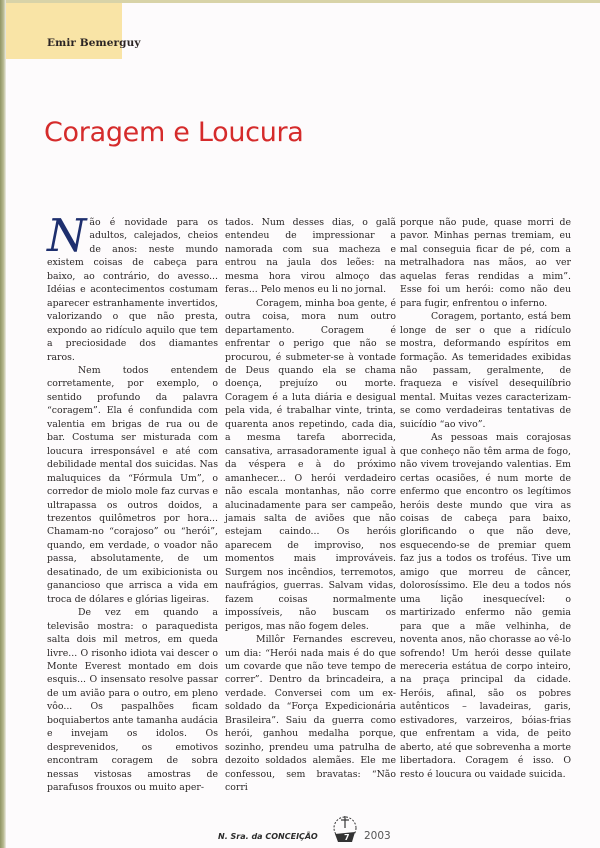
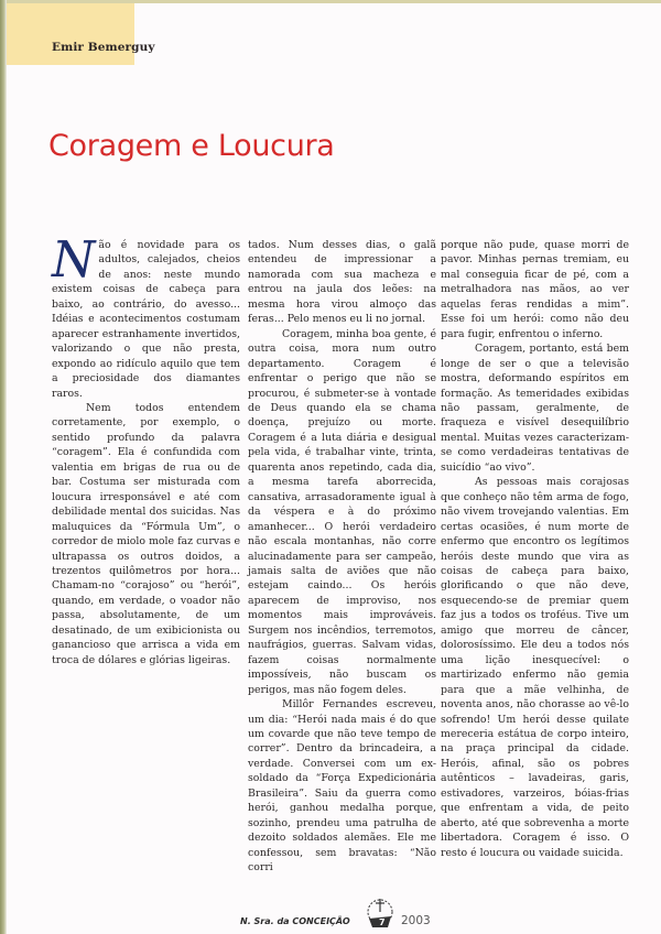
  Emir Bemerguy
  Coragem e Loucura
  N
  ão é novidade para os adultos, calejados, cheios de anos: neste mundo existem coisas de cabeça para baixo, ao contrário, do avesso... Idéias e acontecimentos costumam aparecer estranhamente invertidos, valorizando o que não presta, expondo ao ridículo aquilo que tem a preciosidade dos diamantes raros.
  Nem todos entendem corretamente, por exemplo, o sentido profundo da palavra “coragem”. Ela é confundida com valentia em brigas de rua ou de bar. Costuma ser misturada com loucura irresponsável e até com debilidade mental dos suicidas. Nas maluquices da “Fórmula Um”, o corredor de miolo mole faz curvas e ultrapassa os outros doidos, a trezentos quilômetros por hora... Chamam-no “corajoso” ou “herói”, quando, em verdade, o voador não passa, absolutamente, de um desatinado, de um exibicionista ou ganancioso que arrisca a vida em troca de dólares e glórias ligeiras.
- De vez em quando a televisão mostra: o paraquedista salta dois mil metros, em queda livre... O risonho idiota vai descer o Monte Everest montado em dois esquis... O insensato resolve passar de um avião para o outro, em pleno vôo... Os paspalhões ficam boquiabertos ante tamanha audácia e invejam os idolos. Os desprevenidos, os emotivos encontram coragem de sobra nessas vistosas amostras de parafusos frouxos ou muito aper-
  tados. Num desses dias, o galã entendeu de impressionar a namorada com sua macheza e entrou na jaula dos leões: na mesma hora virou almoço das feras... Pelo menos eu li no jornal.
  Coragem, minha boa gente, é outra coisa, mora num outro departamento. Coragem é enfrentar o perigo que não se procurou, é submeter-se à vontade de Deus quando ela se chama doença, prejuízo ou morte. Coragem é a luta diária e desigual pela vida, é trabalhar vinte, trinta, quarenta anos repetindo, cada dia, a mesma tarefa aborrecida, cansativa, arrasadoramente igual à da véspera e à do próximo amanhecer... O herói verdadeiro não escala montanhas, não corre alucinadamente para ser campeão, jamais salta de aviões que não estejam caindo... Os heróis aparecem de improviso, nos momentos mais improváveis. Surgem nos incêndios, terremotos, naufrágios, guerras. Salvam vidas, fazem coisas normalmente impossíveis, não buscam os perigos, mas não fogem deles.
  Millôr Fernandes escreveu, um dia: “Herói nada mais é do que um covarde que não teve tempo de correr”. Dentro da brincadeira, a verdade. Conversei com um ex-soldado da “Força Expedicionária Brasileira”. Saiu da guerra como herói, ganhou medalha porque, sozinho, prendeu uma patrulha de dezoito soldados alemães. Ele me confessou, sem bravatas: “Não corri
  porque não pude, quase morri de pavor. Minhas pernas tremiam, eu mal conseguia ficar de pé, com a metralhadora nas mãos, ao ver aquelas feras rendidas a mim”. Esse foi um herói: como não deu para fugir, enfrentou o inferno.
- Coragem, portanto, está bem longe de ser o que a ridículo mostra, deformando espíritos em formação. As temeridades exibidas não passam, geralmente, de fraqueza e visível desequilíbrio mental. Muitas vezes caracterizam-se como verdadeiras tentativas de suicídio “ao vivo”.
+ Coragem, portanto, está bem longe de ser o que a televisão mostra, deformando espíritos em formação. As temeridades exibidas não passam, geralmente, de fraqueza e visível desequilíbrio mental. Muitas vezes caracterizam-se como verdadeiras tentativas de suicídio “ao vivo”.
  As pessoas mais corajosas que conheço não têm arma de fogo, não vivem trovejando valentias. Em certas ocasiões, é num morte de enfermo que encontro os legítimos heróis deste mundo que vira as coisas de cabeça para baixo, glorificando o que não deve, esquecendo-se de premiar quem faz jus a todos os troféus. Tive um amigo que morreu de câncer, dolorosíssimo. Ele deu a todos nós uma lição inesquecível: o martirizado enfermo não gemia para que a mãe velhinha, de noventa anos, não chorasse ao vê-lo sofrendo! Um herói desse quilate mereceria estátua de corpo inteiro, na praça principal da cidade. Heróis, afinal, são os pobres autênticos – lavadeiras, garis, estivadores, varzeiros, bóias-frias que enfrentam a vida, de peito aberto, até que sobrevenha a morte libertadora. Coragem é isso. O resto é loucura ou vaidade suicida.
  N. Sra. da CONCEIÇÃO
  7
  2003
